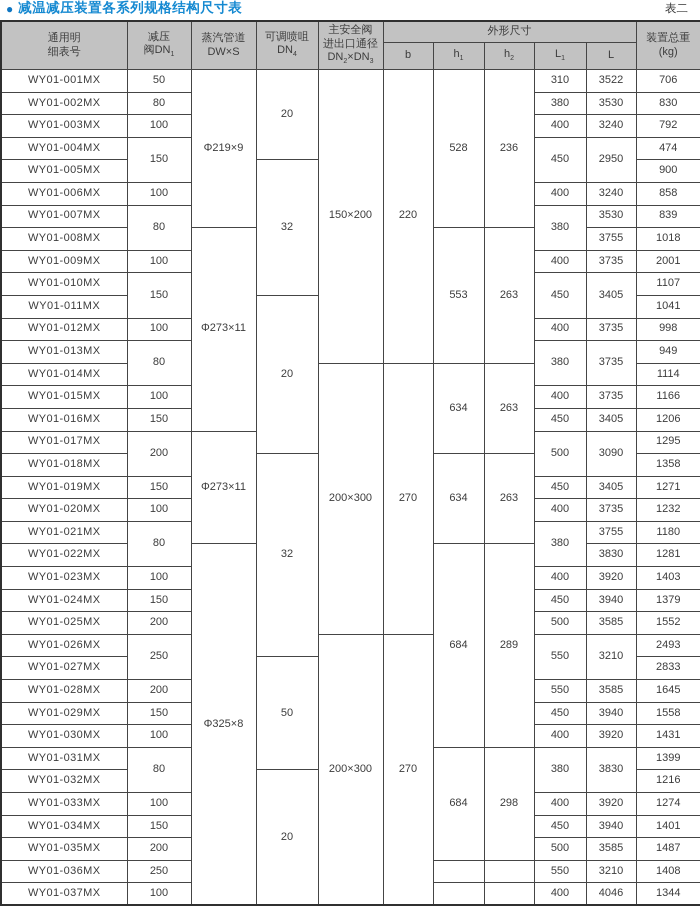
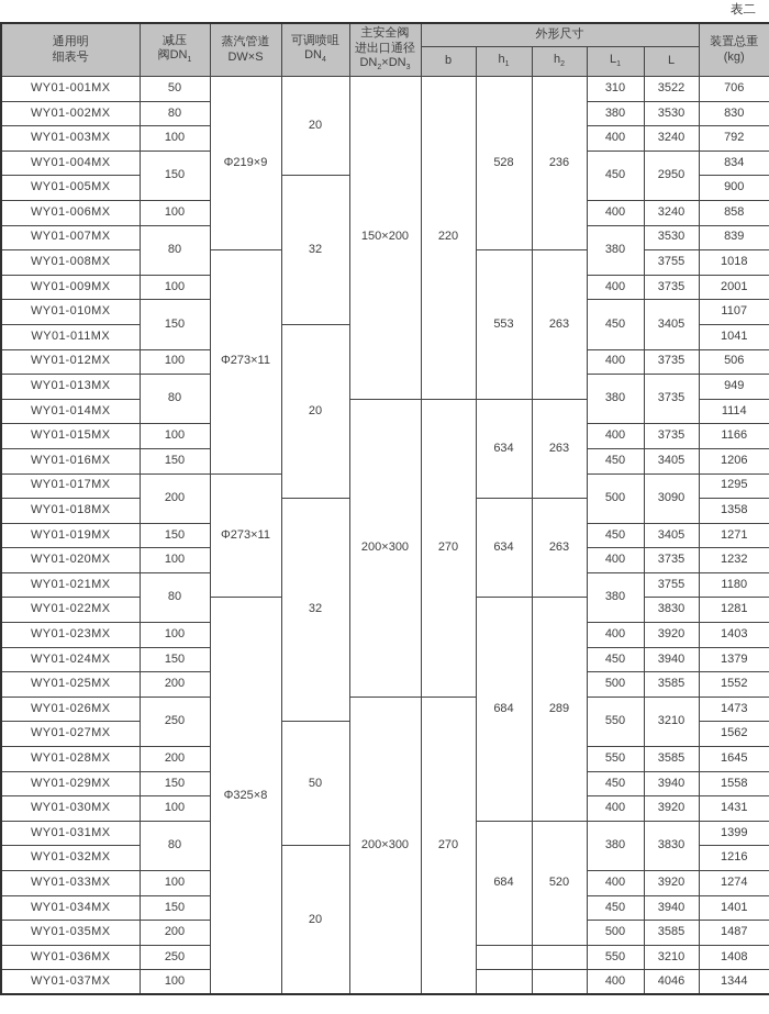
- ●
- 减温减压装置各系列规格结构尺寸表
  表二
  通用明细表号	减压阀DN	蒸汽管道DW×S	可调喷咀DN	主安全阀进出口通径DN ×DN	外形尺寸	装置总重(kg)
  WY01-001MX	50	Φ219×9	20	150×200	220	528	236	310	3522	706
  WY01-002MX	80	380	3530	830
  WY01-003MX	100	400	3240	792
- WY01-004MX	150	450	2950	474
+ WY01-004MX	150	450	2950	834
  WY01-005MX	32	900
  WY01-006MX	100	400	3240	858
  WY01-007MX	80	380	3530	839
  WY01-008MX	Φ273×11	553	263	3755	1018
  WY01-009MX	100	400	3735	2001
  WY01-010MX	150	450	3405	1107
  WY01-011MX	20	1041
- WY01-012MX	100	400	3735	998
+ WY01-012MX	100	400	3735	506
  WY01-013MX	80	380	3735	949
  WY01-014MX	200×300	270	634	263	1114
  WY01-015MX	100	400	3735	1166
  WY01-016MX	150	450	3405	1206
  WY01-017MX	200	Φ273×11	500	3090	1295
  WY01-018MX	32	634	263	1358
  WY01-019MX	150	450	3405	1271
  WY01-020MX	100	400	3735	1232
  WY01-021MX	80	380	3755	1180
  WY01-022MX	Φ325×8	684	289	3830	1281
  WY01-023MX	100	400	3920	1403
  WY01-024MX	150	450	3940	1379
  WY01-025MX	200	500	3585	1552
- WY01-026MX	250	200×300	270	550	3210	2493
+ WY01-026MX	250	200×300	270	550	3210	1473
- WY01-027MX	50	2833
+ WY01-027MX	50	1562
  WY01-028MX	200	550	3585	1645
  WY01-029MX	150	450	3940	1558
  WY01-030MX	100	400	3920	1431
- WY01-031MX	80	684	298	380	3830	1399
+ WY01-031MX	80	684	520	380	3830	1399
  WY01-032MX	20	1216
  WY01-033MX	100	400	3920	1274
  WY01-034MX	150	450	3940	1401
  WY01-035MX	200	500	3585	1487
  WY01-036MX	250			550	3210	1408
  WY01-037MX	100			400	4046	1344
